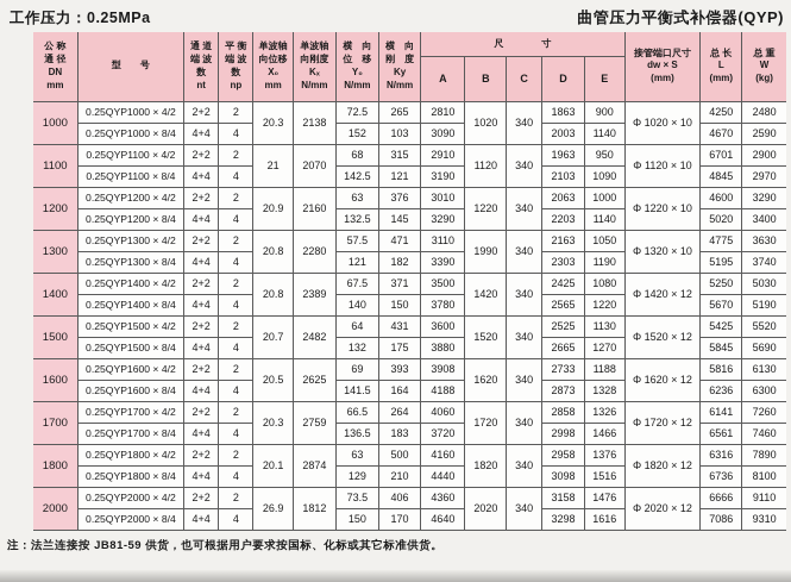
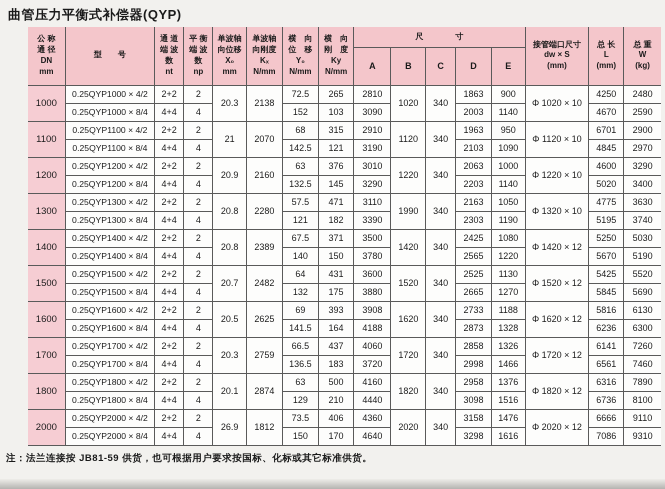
- 工作压力：0.25MPa
  曲管压力平衡式补偿器(QYP)
  公 称 通 径 DN mm	型 号	通 道 端 波 数 nt	平 衡 端 波 数 np	单波轴 向位移 X₀ mm	单波轴 向刚度 Kₓ N/mm	横 向 位 移 Y₀ N/mm	横 向 刚 度 Ky N/mm	尺 寸	接管端口尺寸 dw × S (mm)	总 长 L (mm)	总 重 W (kg)
  A	B	C	D	E
  1000	0.25QYP1000 × 4/2	2+2	2	20.3	2138	72.5	265	2810	1020	340	1863	900	Φ 1020 × 10	4250	2480
  0.25QYP1000 × 8/4	4+4	4	152	103	3090	2003	1140	4670	2590
  1100	0.25QYP1100 × 4/2	2+2	2	21	2070	68	315	2910	1120	340	1963	950	Φ 1120 × 10	6701	2900
  0.25QYP1100 × 8/4	4+4	4	142.5	121	3190	2103	1090	4845	2970
  1200	0.25QYP1200 × 4/2	2+2	2	20.9	2160	63	376	3010	1220	340	2063	1000	Φ 1220 × 10	4600	3290
  0.25QYP1200 × 8/4	4+4	4	132.5	145	3290	2203	1140	5020	3400
  1300	0.25QYP1300 × 4/2	2+2	2	20.8	2280	57.5	471	3110	1990	340	2163	1050	Φ 1320 × 10	4775	3630
  0.25QYP1300 × 8/4	4+4	4	121	182	3390	2303	1190	5195	3740
  1400	0.25QYP1400 × 4/2	2+2	2	20.8	2389	67.5	371	3500	1420	340	2425	1080	Φ 1420 × 12	5250	5030
  0.25QYP1400 × 8/4	4+4	4	140	150	3780	2565	1220	5670	5190
  1500	0.25QYP1500 × 4/2	2+2	2	20.7	2482	64	431	3600	1520	340	2525	1130	Φ 1520 × 12	5425	5520
  0.25QYP1500 × 8/4	4+4	4	132	175	3880	2665	1270	5845	5690
  1600	0.25QYP1600 × 4/2	2+2	2	20.5	2625	69	393	3908	1620	340	2733	1188	Φ 1620 × 12	5816	6130
  0.25QYP1600 × 8/4	4+4	4	141.5	164	4188	2873	1328	6236	6300
- 1700	0.25QYP1700 × 4/2	2+2	2	20.3	2759	66.5	264	4060	1720	340	2858	1326	Φ 1720 × 12	6141	7260
+ 1700	0.25QYP1700 × 4/2	2+2	2	20.3	2759	66.5	437	4060	1720	340	2858	1326	Φ 1720 × 12	6141	7260
  0.25QYP1700 × 8/4	4+4	4	136.5	183	3720	2998	1466	6561	7460
  1800	0.25QYP1800 × 4/2	2+2	2	20.1	2874	63	500	4160	1820	340	2958	1376	Φ 1820 × 12	6316	7890
  0.25QYP1800 × 8/4	4+4	4	129	210	4440	3098	1516	6736	8100
  2000	0.25QYP2000 × 4/2	2+2	2	26.9	1812	73.5	406	4360	2020	340	3158	1476	Φ 2020 × 12	6666	9110
  0.25QYP2000 × 8/4	4+4	4	150	170	4640	3298	1616	7086	9310
  注：法兰连接按 JB81-59 供货，也可根据用户要求按国标、化标或其它标准供货。
